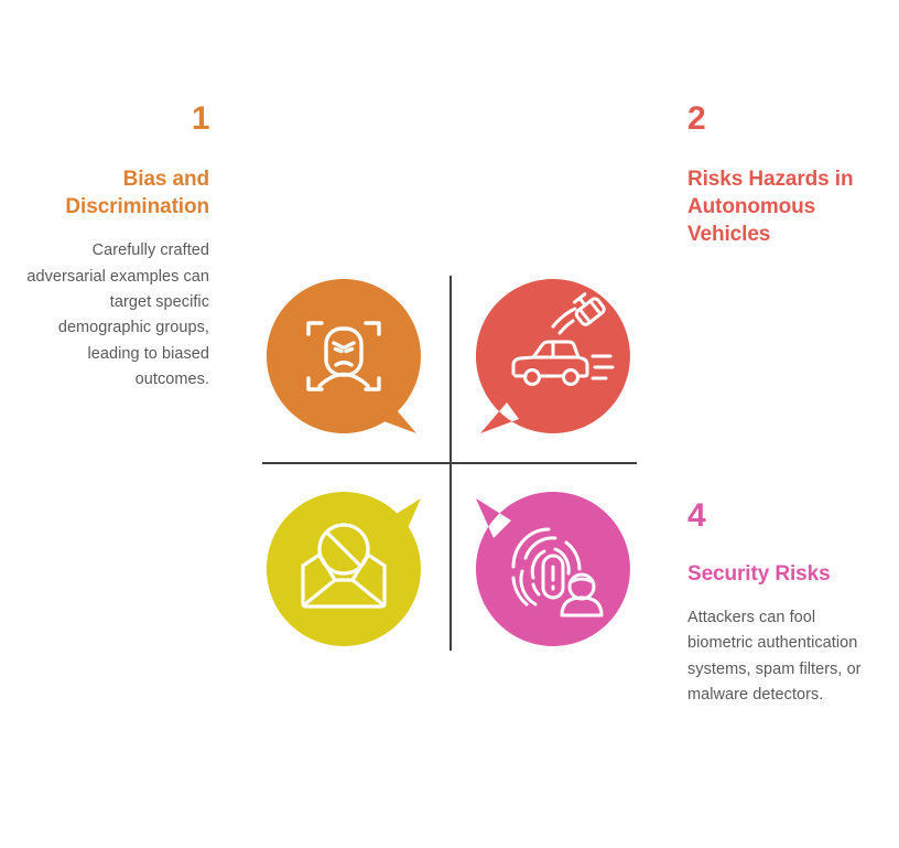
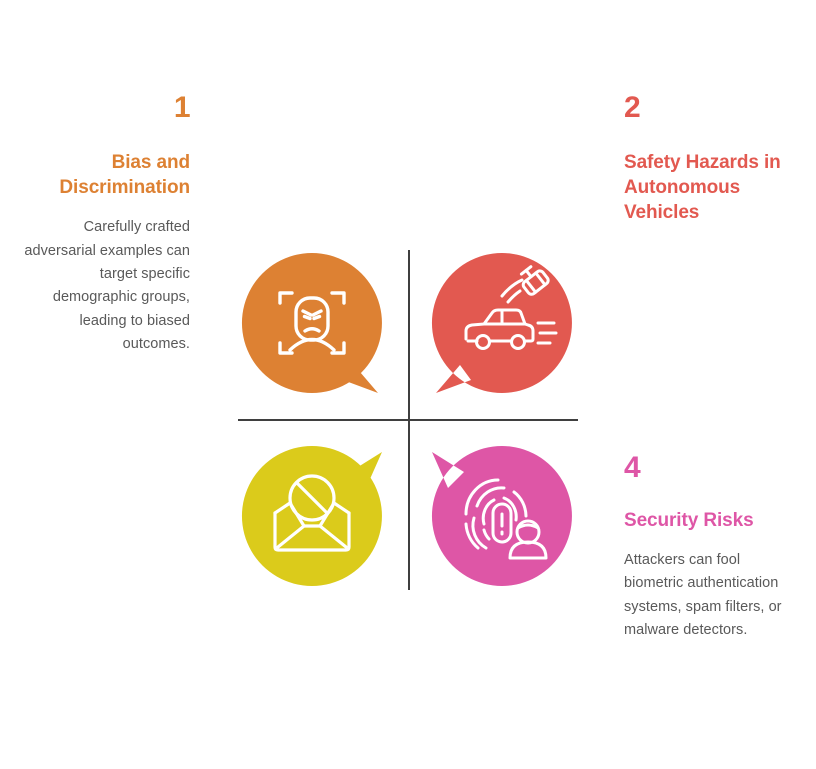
  1
  Bias and Discrimination
  Carefully crafted adversarial examples can target specific demographic groups, leading to biased outcomes.
  2
- Risks Hazards in Autonomous Vehicles
+ Safety Hazards in Autonomous Vehicles
  4
  Security Risks
  Attackers can fool biometric authentication systems, spam filters, or malware detectors.
